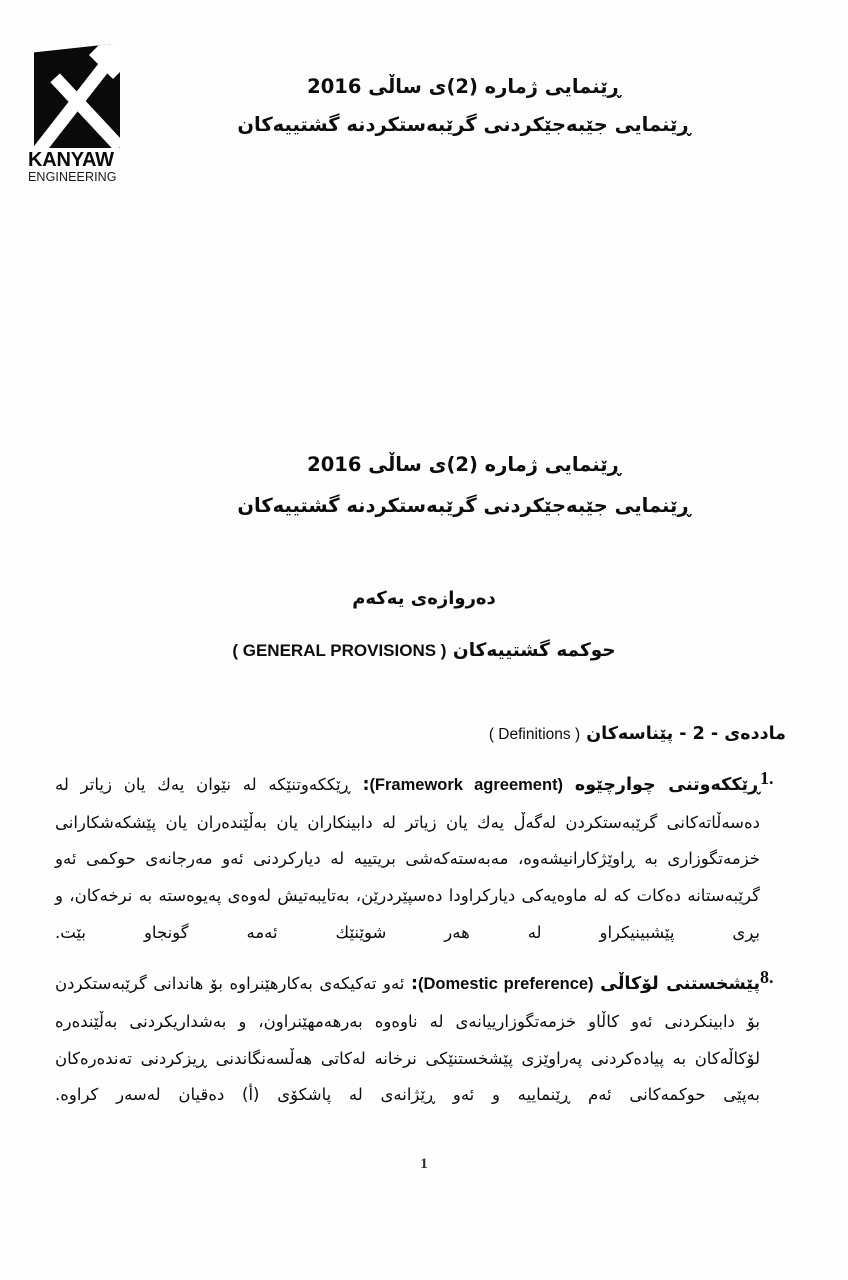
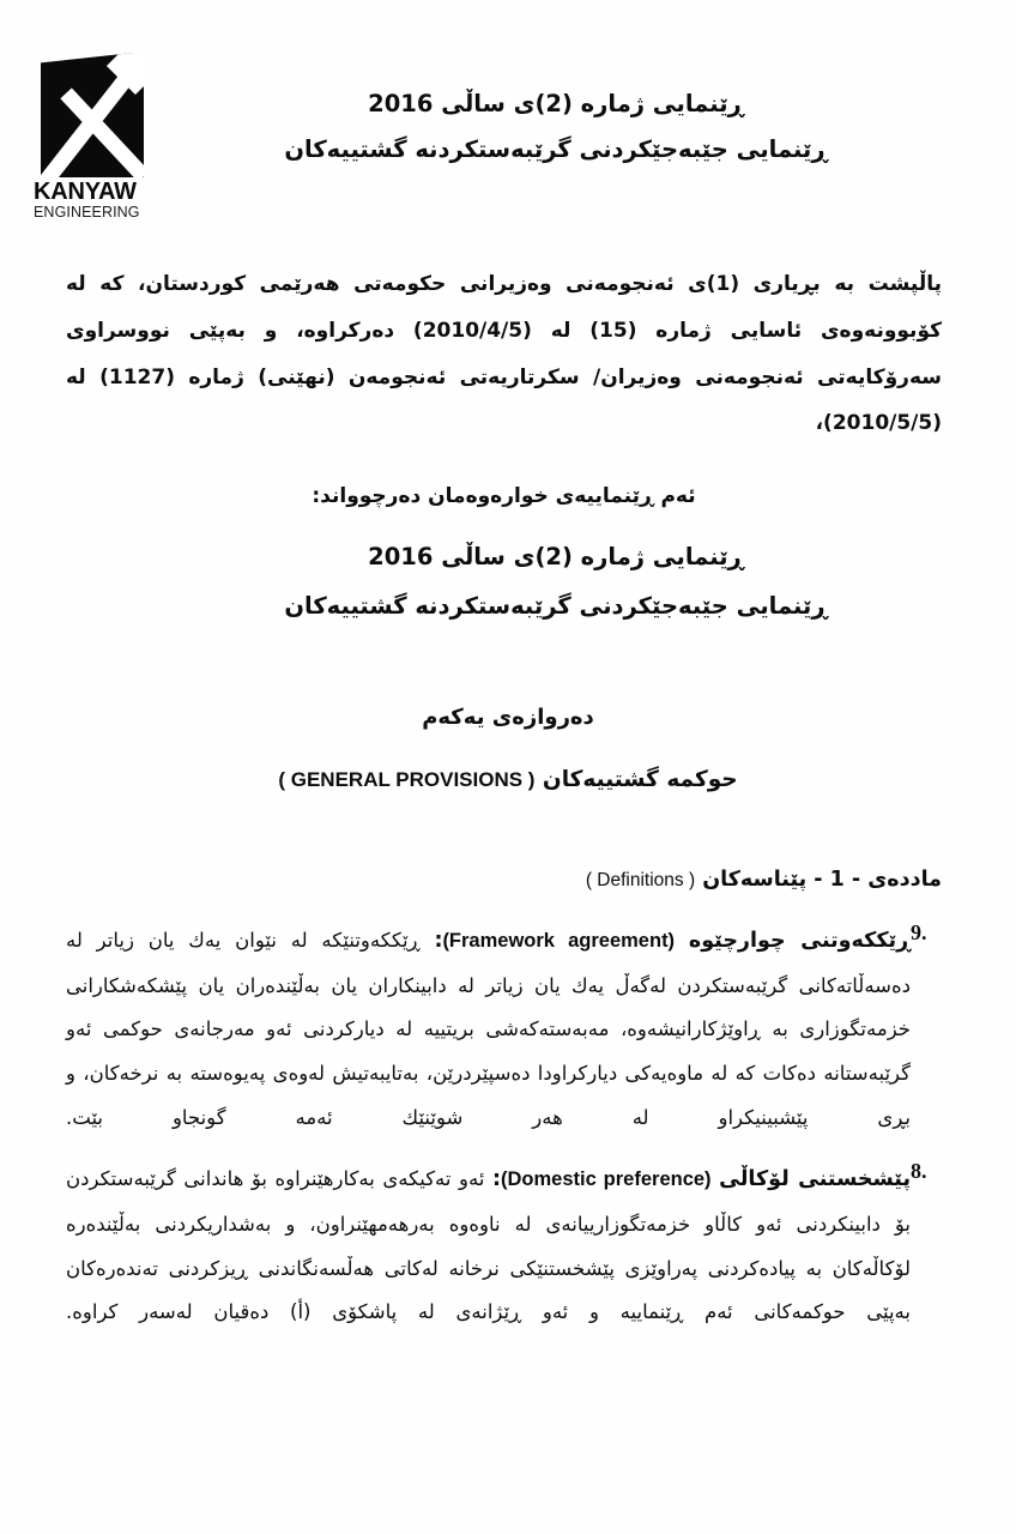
  KANYAW
  ENGINEERING
  ڕێنمایی ژماره (2)ی ساڵی 2016
  ڕێنمایی جێبه‌جێکردنی گرێبه‌ستکردنه گشتییه‌کان
+ پاڵپشت به بڕیاری (1)ی ئه‌نجومه‌نی وه‌زیرانی حکومه‌تی هه‌رێمی کوردستان، که له کۆبوونه‌وه‌ی ئاسایی ژماره (15) له (2010/4/5) ده‌رکراوه، و به‌پێی نووسراوی سه‌رۆکایهتی ئه‌نجومه‌نی وه‌زیران/ سکرتاریه‌تی ئه‌نجومهن (نهێنی) ژماره (1127) له (2010/5/5)،
+ ئه‌م ڕێنماییه‌ی خواره‌وه‌مان ده‌رچوواند:
  ڕێنمایی ژماره (2)ی ساڵی 2016
  ڕێنمایی جێبه‌جێکردنی گرێبه‌ستکردنه گشتییه‌کان
  ده‌روازه‌ی یه‌که‌م
  حوکمه گشتییه‌کان ( GENERAL PROVISIONS )
- ماددەی - 2 - پێناسه‌کان ( Definitions )
+ ماددەی - 1 - پێناسه‌کان ( Definitions )
- 1.
+ 9.
  ڕێککه‌وتنی چوارچێوه (Framework agreement): ڕێککه‌وتنێکه له نێوان یه‌ك یان زیاتر له ده‌سه‌ڵاته‌کانی گرێبه‌ستکردن له‌گه‌ڵ یه‌ك یان زیاتر له دابینکاران یان به‌ڵێنده‌ران یان پێشکه‌شکارانی خزمه‌تگوزاری به ڕاوێژکارانیشه‌وه، مه‌به‌سته‌که‌شی بریتییه له دیارکردنی ئه‌و مه‌رجانه‌ی حوکمی ئه‌و گرێبه‌ستانه ده‌کات که له ماوه‌یه‌کی دیارکراودا ده‌سپێردرێن، به‌تایبه‌تیش له‌وه‌ی په‌یوه‌سته به نرخه‌کان، و بڕی پێشبینیکراو له هه‌ر شوێنێك ئه‌مه گونجاو بێت.
  8.
  پێشخستنی لۆکاڵی (Domestic preference): ئه‌و ته‌کیکه‌ی به‌کارهێنراوه بۆ هاندانی گرێبه‌ستکردن بۆ دابینکردنی ئه‌و کاڵاو خزمه‌تگوزارییانه‌ی له ناوه‌وه به‌رهه‌مهێنراون، و به‌شداریکردنی به‌ڵێنده‌ره لۆکاڵهکان به پیاده‌کردنی په‌راوێزی پێشخستنێکی نرخانه له‌کاتی هه‌ڵسه‌نگاندنی ڕیزکردنی ته‌نده‌ره‌کان به‌پێی حوکمه‌کانی ئه‌م ڕێنماییه و ئه‌و ڕێژانه‌ی له پاشکۆی (أ) ده‌قیان له‌سه‌ر کراوه.
- 1
